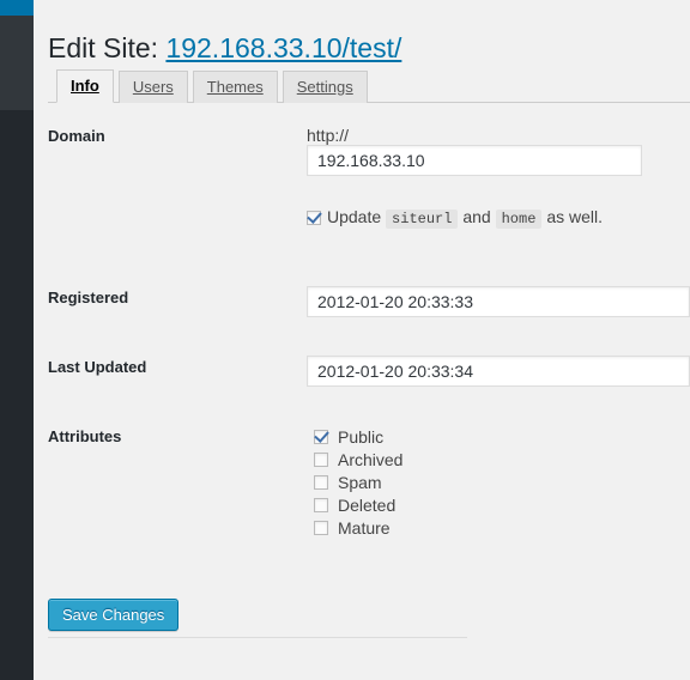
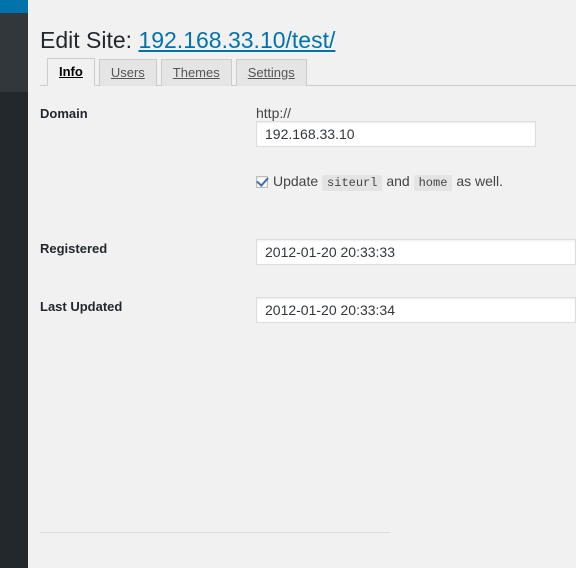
  Edit Site: 192.168.33.10/test/
  Info Users Themes Settings
  Domain
  http:// 192.168.33.10
  Update siteurl and home as well.
  Registered
  2012-01-20 20:33:33
  Last Updated
  2012-01-20 20:33:34
- Attributes
- Public
- Archived
- Spam
- Deleted
- Mature
- Save Changes
